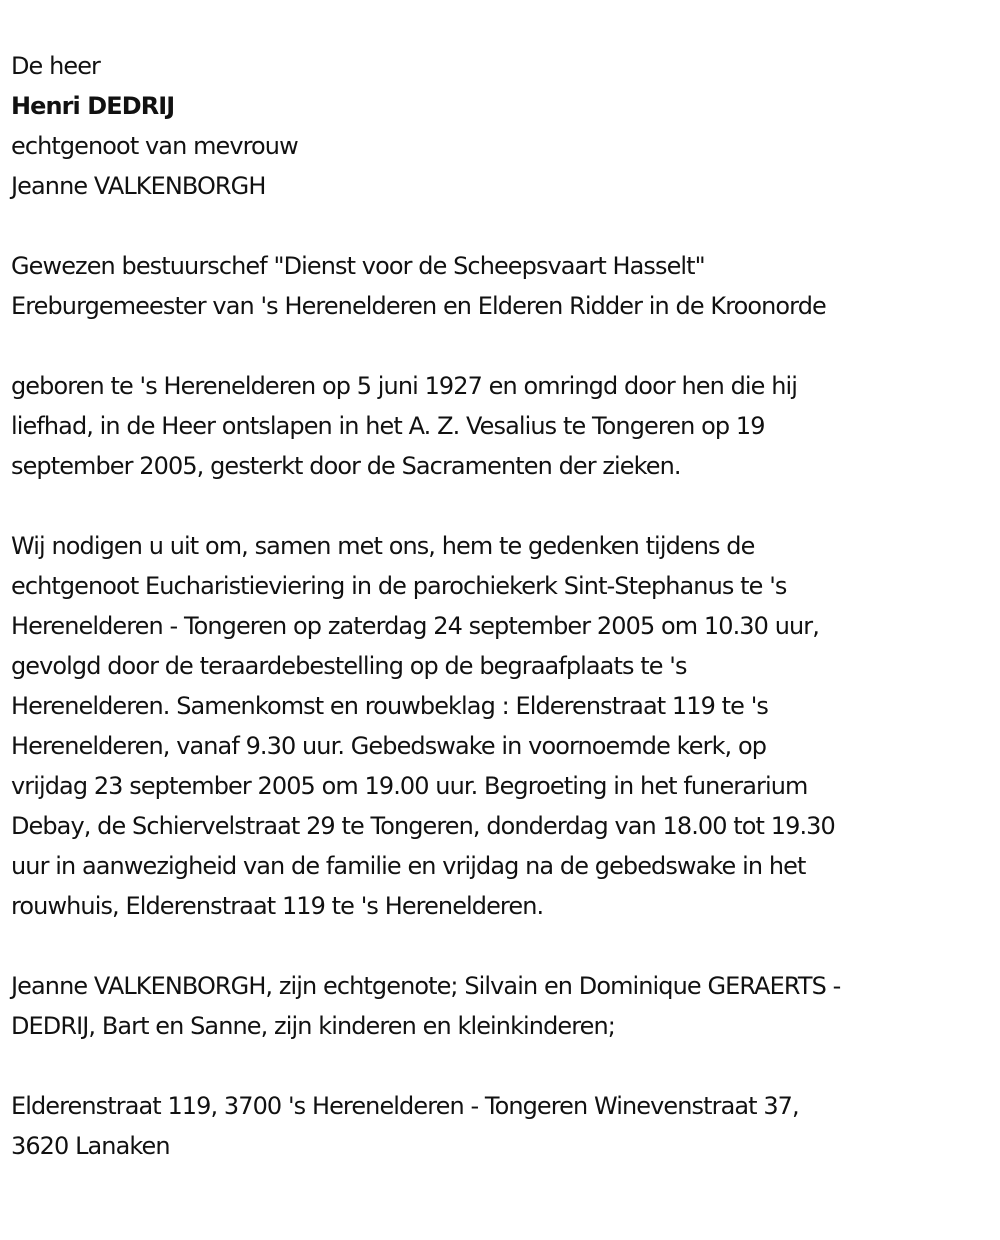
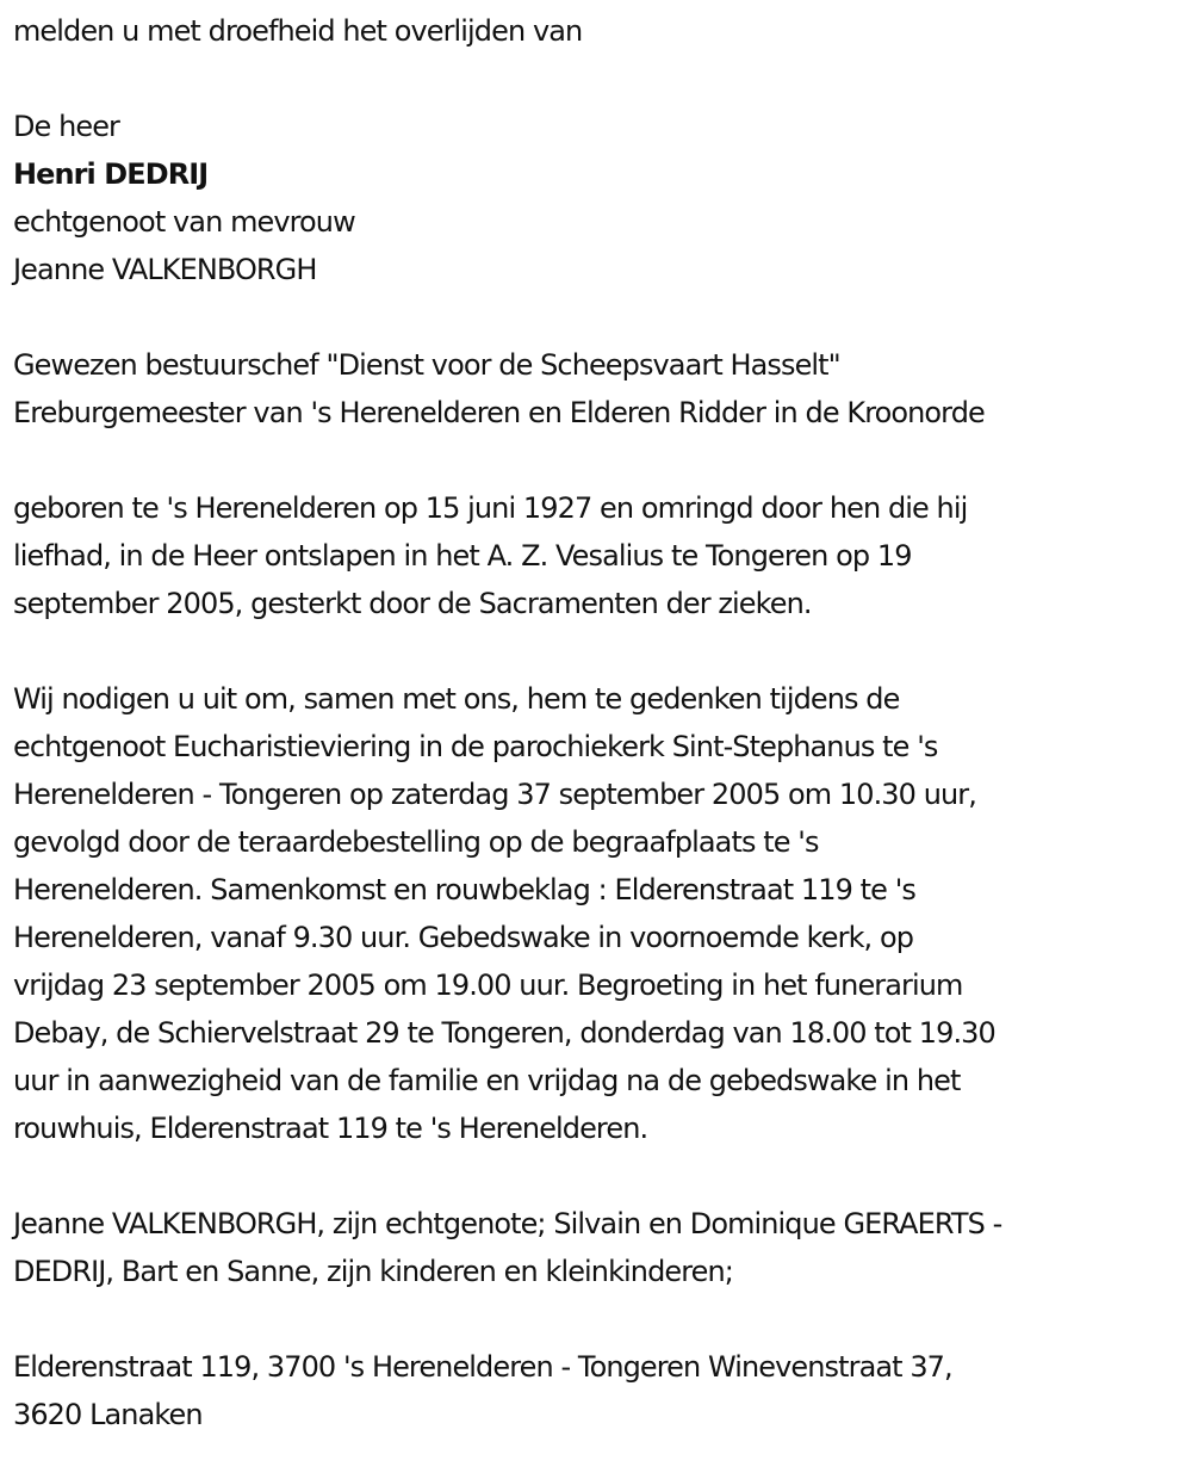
+ melden u met droefheid het overlijden van
  De heer
  Henri DEDRIJ
  echtgenoot van mevrouw
  Jeanne VALKENBORGH
  Gewezen bestuurschef "Dienst voor de Scheepsvaart Hasselt"
  Ereburgemeester van 's Herenelderen en Elderen Ridder in de Kroonorde
- geboren te 's Herenelderen op 5 juni 1927 en omringd door hen die hij
+ geboren te 's Herenelderen op 15 juni 1927 en omringd door hen die hij
  liefhad, in de Heer ontslapen in het A. Z. Vesalius te Tongeren op 19
  september 2005, gesterkt door de Sacramenten der zieken.
  Wij nodigen u uit om, samen met ons, hem te gedenken tijdens de
  echtgenoot Eucharistieviering in de parochiekerk Sint-Stephanus te 's
- Herenelderen - Tongeren op zaterdag 24 september 2005 om 10.30 uur,
+ Herenelderen - Tongeren op zaterdag 37 september 2005 om 10.30 uur,
  gevolgd door de teraardebestelling op de begraafplaats te 's
  Herenelderen. Samenkomst en rouwbeklag : Elderenstraat 119 te 's
  Herenelderen, vanaf 9.30 uur. Gebedswake in voornoemde kerk, op
  vrijdag 23 september 2005 om 19.00 uur. Begroeting in het funerarium
  Debay, de Schiervelstraat 29 te Tongeren, donderdag van 18.00 tot 19.30
  uur in aanwezigheid van de familie en vrijdag na de gebedswake in het
  rouwhuis, Elderenstraat 119 te 's Herenelderen.
  Jeanne VALKENBORGH, zijn echtgenote; Silvain en Dominique GERAERTS -
  DEDRIJ, Bart en Sanne, zijn kinderen en kleinkinderen;
  Elderenstraat 119, 3700 's Herenelderen - Tongeren Winevenstraat 37,
  3620 Lanaken
